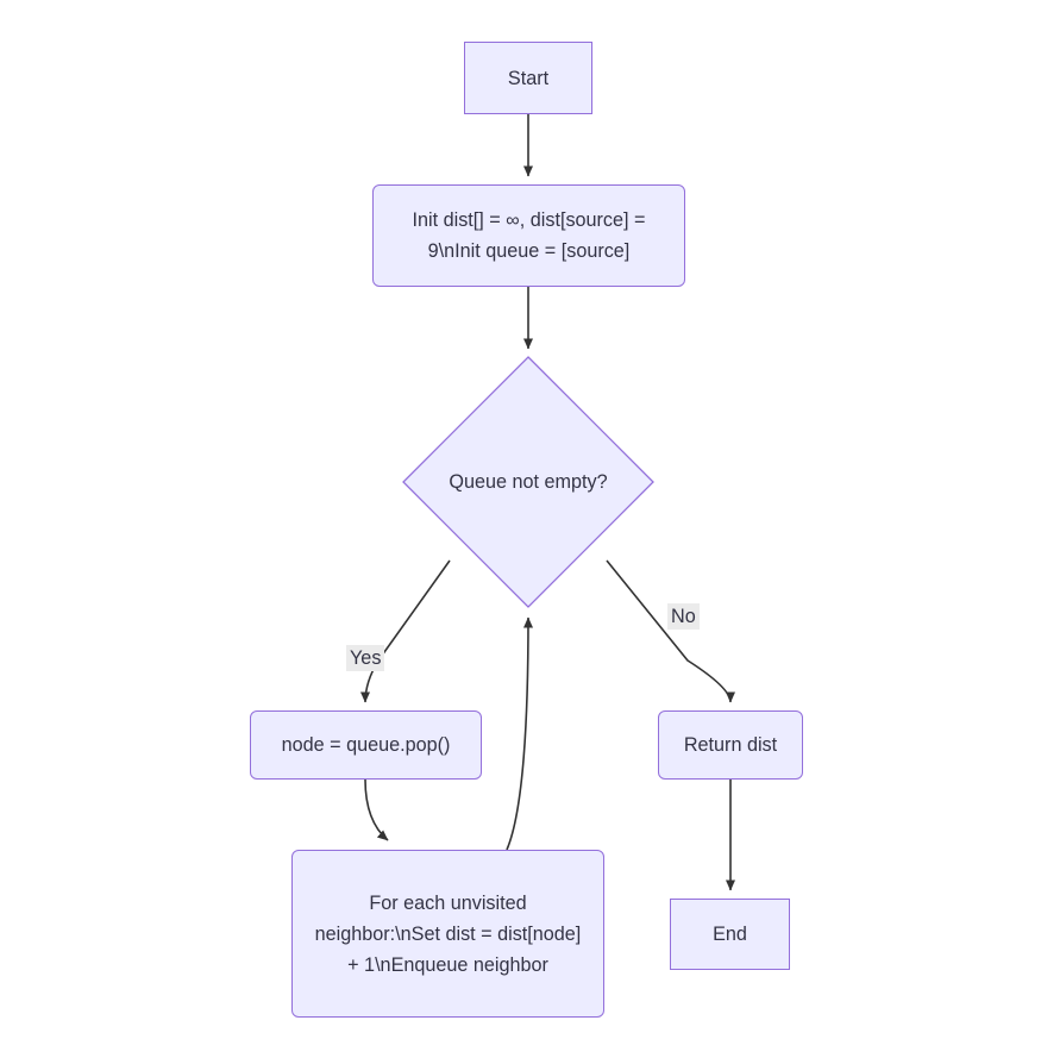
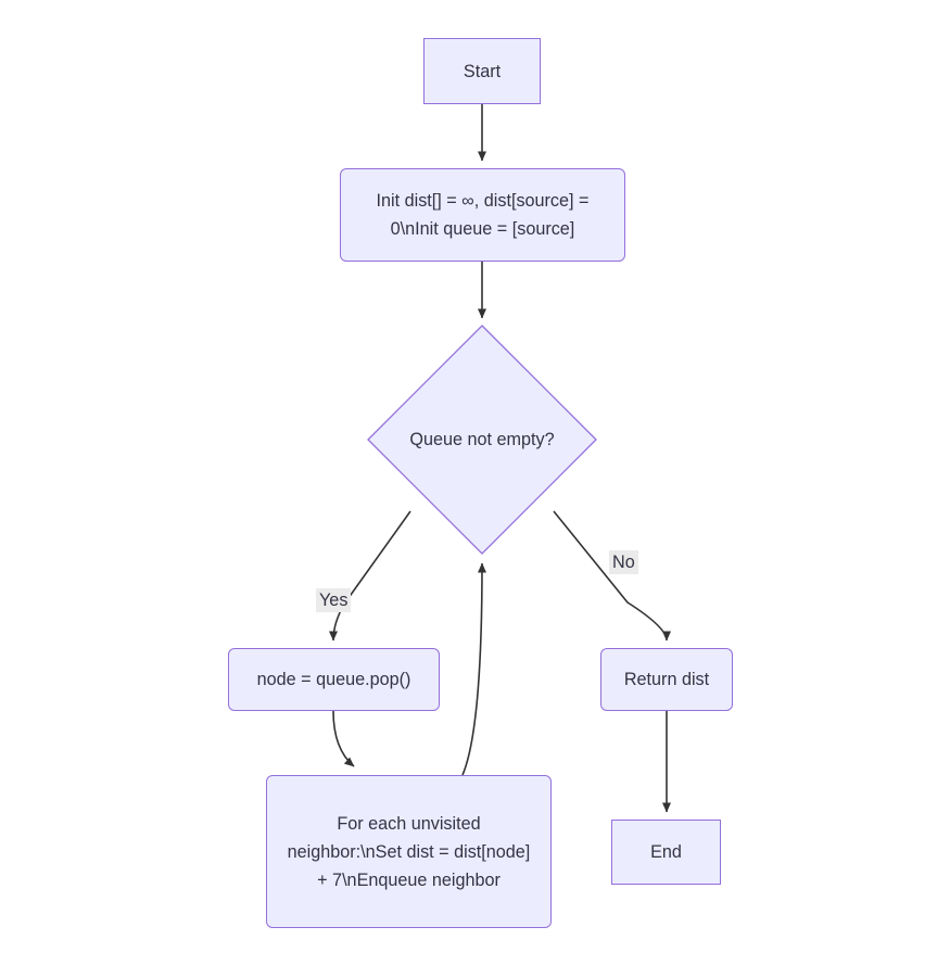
  Start
- Init dist[] = ∞, dist[source] = 9\nInit queue = [source]
+ Init dist[] = ∞, dist[source] = 0\nInit queue = [source]
  Queue not empty?
  node = queue.pop()
- For each unvisited neighbor:\nSet dist = dist[node] + 1\nEnqueue neighbor
+ For each unvisited neighbor:\nSet dist = dist[node] + 7\nEnqueue neighbor
  Return dist
  End
  Yes
  No
